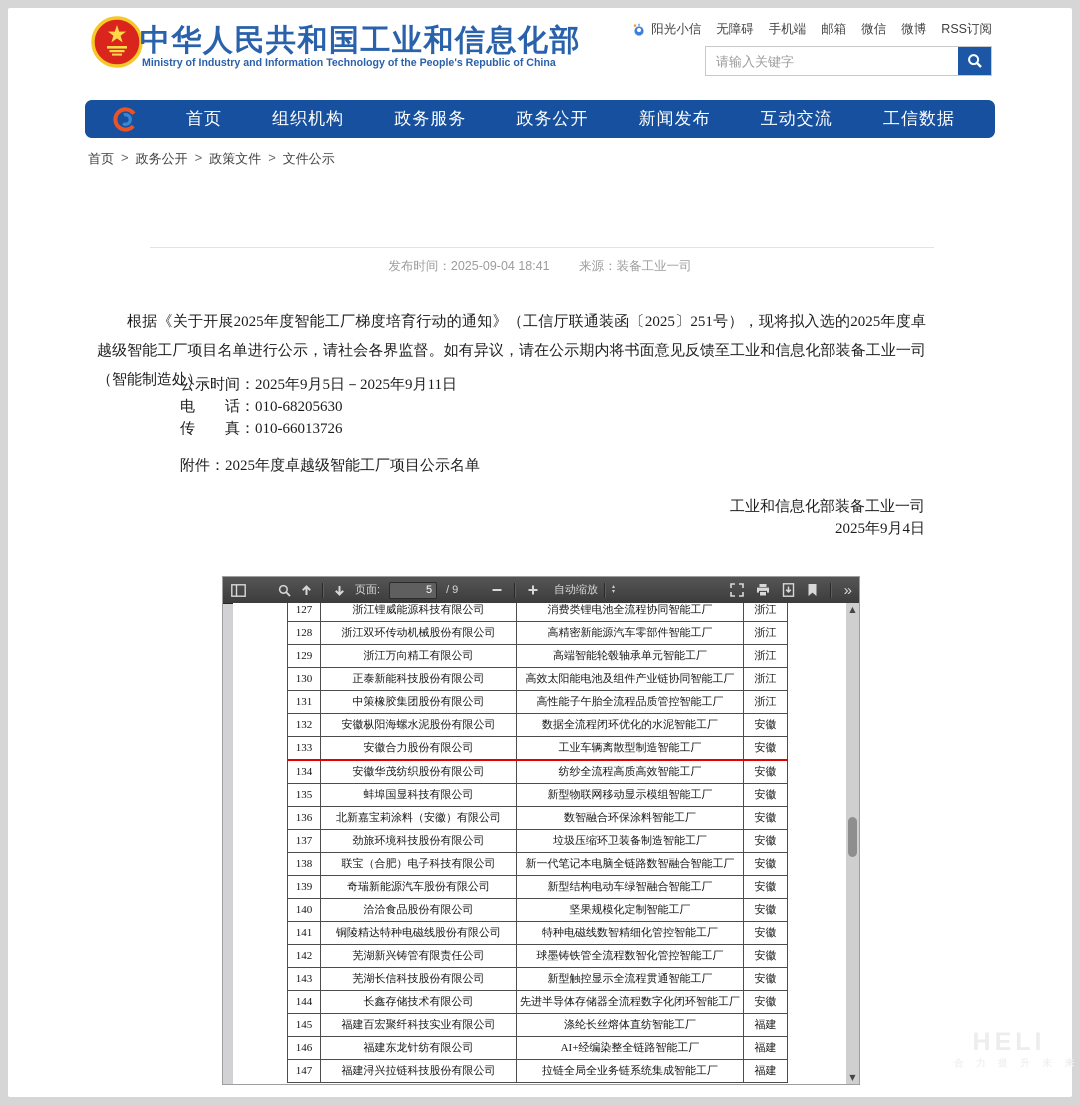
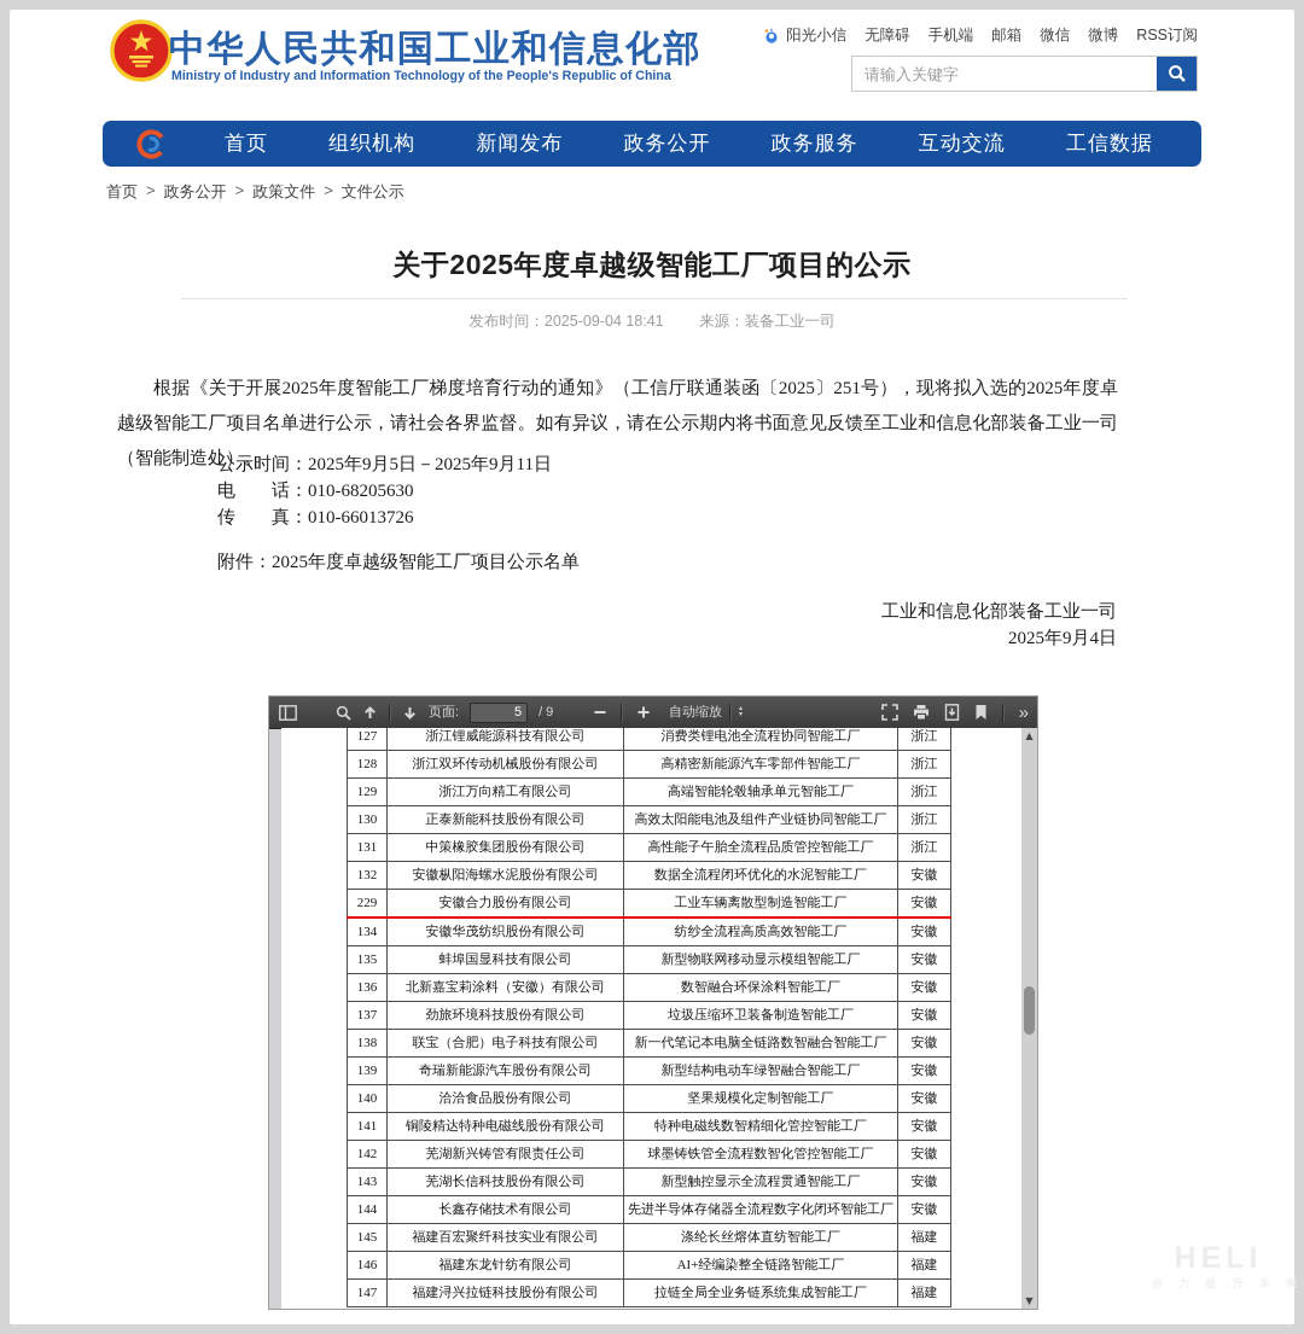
  中华人民共和国工业和信息化部
  Ministry of Industry and Information Technology of the People's Republic of China
  阳光小信
  无障碍
  手机端
  邮箱
  微信
  微博
  RSS订阅
  请输入关键字
  首页
  组织机构
- 政务服务
+ 新闻发布
  政务公开
- 新闻发布
+ 政务服务
  互动交流
  工信数据
  首页
  >
  政务公开
  >
  政策文件
  >
  文件公示
+ 关于2025年度卓越级智能工厂项目的公示
  发布时间：2025-09-04 18:41 来源：装备工业一司
  根据《关于开展2025年度智能工厂梯度培育行动的通知》（工信厅联通装函〔2025〕251号），现将拟入选的2025年度卓越级智能工厂项目名单进行公示，请社会各界监督。如有异议，请在公示期内将书面意见反馈至工业和信息化部装备工业一司（智能制造处）。
  公示时间：2025年9月5日－2025年9月11日
  电 话：010-68205630
  传 真：010-66013726
  附件：2025年度卓越级智能工厂项目公示名单
  工业和信息化部装备工业一司
  2025年9月4日
  页面:
  5
  / 9
  自动缩放
  »
  127	浙江锂威能源科技有限公司	消费类锂电池全流程协同智能工厂	浙江
  128	浙江双环传动机械股份有限公司	高精密新能源汽车零部件智能工厂	浙江
  129	浙江万向精工有限公司	高端智能轮毂轴承单元智能工厂	浙江
  130	正泰新能科技股份有限公司	高效太阳能电池及组件产业链协同智能工厂	浙江
  131	中策橡胶集团股份有限公司	高性能子午胎全流程品质管控智能工厂	浙江
  132	安徽枞阳海螺水泥股份有限公司	数据全流程闭环优化的水泥智能工厂	安徽
- 133	安徽合力股份有限公司	工业车辆离散型制造智能工厂	安徽
+ 229	安徽合力股份有限公司	工业车辆离散型制造智能工厂	安徽
  134	安徽华茂纺织股份有限公司	纺纱全流程高质高效智能工厂	安徽
  135	蚌埠国显科技有限公司	新型物联网移动显示模组智能工厂	安徽
  136	北新嘉宝莉涂料（安徽）有限公司	数智融合环保涂料智能工厂	安徽
  137	劲旅环境科技股份有限公司	垃圾压缩环卫装备制造智能工厂	安徽
  138	联宝（合肥）电子科技有限公司	新一代笔记本电脑全链路数智融合智能工厂	安徽
  139	奇瑞新能源汽车股份有限公司	新型结构电动车绿智融合智能工厂	安徽
  140	洽洽食品股份有限公司	坚果规模化定制智能工厂	安徽
  141	铜陵精达特种电磁线股份有限公司	特种电磁线数智精细化管控智能工厂	安徽
  142	芜湖新兴铸管有限责任公司	球墨铸铁管全流程数智化管控智能工厂	安徽
  143	芜湖长信科技股份有限公司	新型触控显示全流程贯通智能工厂	安徽
  144	长鑫存储技术有限公司	先进半导体存储器全流程数字化闭环智能工厂	安徽
  145	福建百宏聚纤科技实业有限公司	涤纶长丝熔体直纺智能工厂	福建
  146	福建东龙针纺有限公司	AI+经编染整全链路智能工厂	福建
  147	福建浔兴拉链科技股份有限公司	拉链全局全业务链系统集成智能工厂	福建
  ▲
  ▼
  合 力 提 升 未 来
